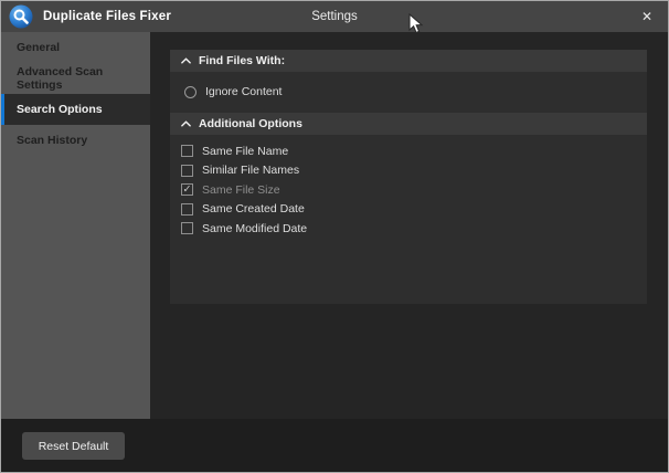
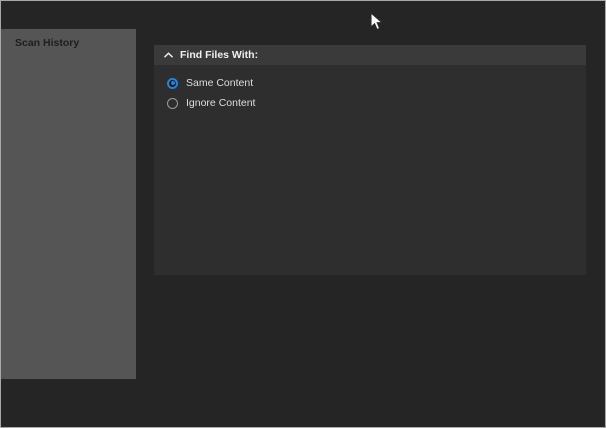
- Duplicate Files Fixer
- Settings
- ✕
- General
- Advanced Scan Settings
- Search Options
  Scan History
  Find Files With:
+ Same Content
  Ignore Content
- Additional Options
- Same File Name
- Similar File Names
- ✓
- Same File Size
- Same Created Date
- Same Modified Date
- Reset Default
